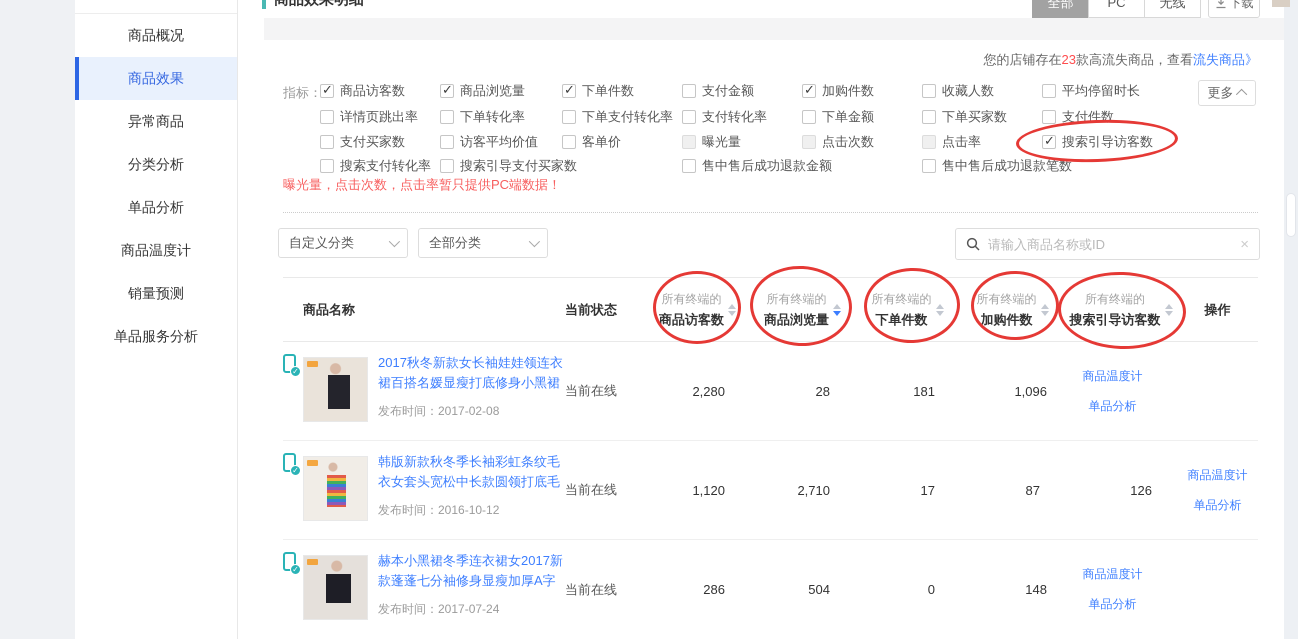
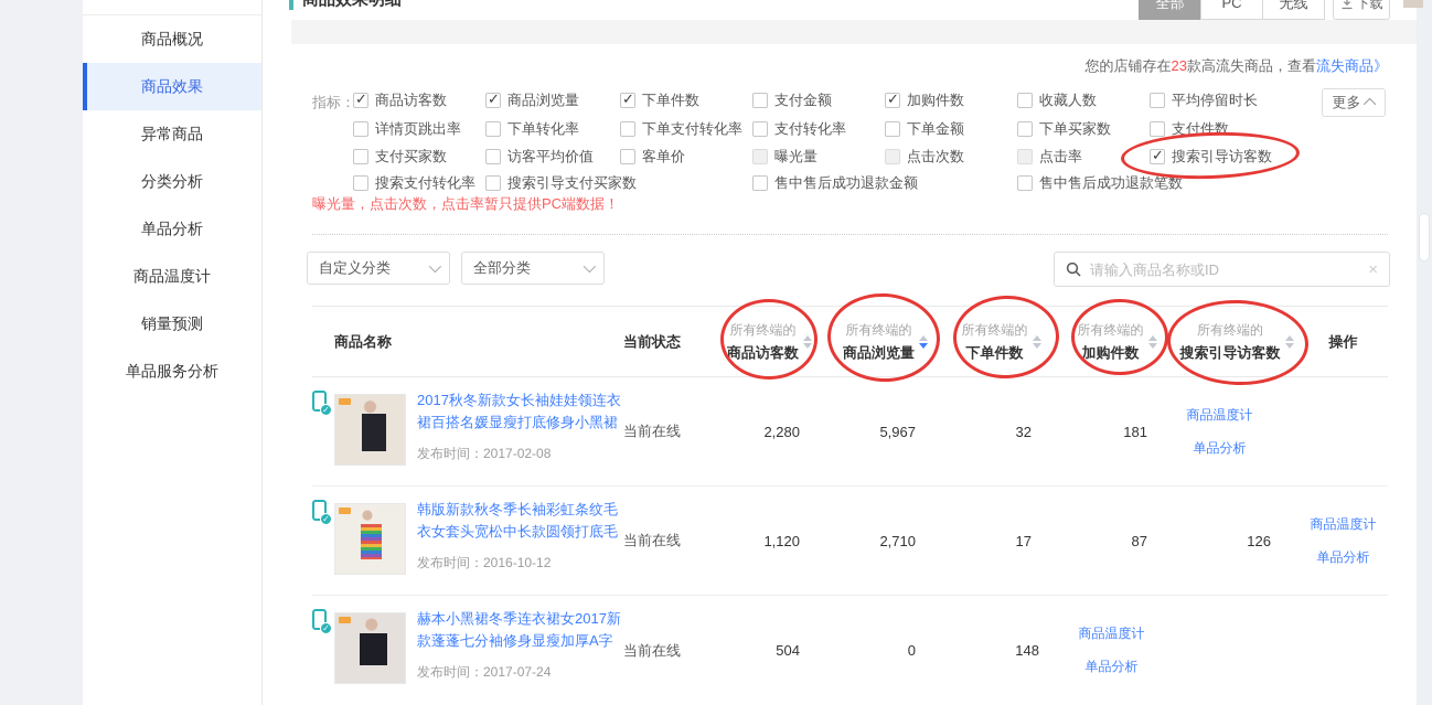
  商品概况
  商品效果
  异常商品
  分类分析
  单品分析
  商品温度计
  销量预测
  单品服务分析
  全部
  PC
  无线
  下载
  您的店铺存在23款高流失商品，查看流失商品》
  指标：
  商品访客数
  商品浏览量
  下单件数
  支付金额
  加购件数
  收藏人数
  平均停留时长
  详情页跳出率
  下单转化率
  下单支付转化率
  支付转化率
  下单金额
  下单买家数
  支付件数
  支付买家数
  访客平均价值
  客单价
  曝光量
  点击次数
  点击率
  搜索引导访客数
  搜索支付转化率
  搜索引导支付买家数
  售中售后成功退款金额
  售中售后成功退款笔数
  更多
  曝光量，点击次数，点击率暂只提供PC端数据！
  自定义分类
  全部分类
  请输入商品名称或ID
  ×
  商品名称
  当前状态
  所有终端的
  商品访客数
  所有终端的
  商品浏览量
  所有终端的
  下单件数
  所有终端的
  加购件数
  所有终端的
  搜索引导访客数
  操作
  ✓
  2017秋冬新款女长袖娃娃领连衣裙百搭名媛显瘦打底修身小黑裙
  发布时间：2017-02-08
  当前在线
  2,280
+ 5,967
- 28
+ 32
  181
- 1,096
  商品温度计
  单品分析
  ✓
  韩版新款秋冬季长袖彩虹条纹毛衣女套头宽松中长款圆领打底毛
  发布时间：2016-10-12
  当前在线
  1,120
  2,710
  17
  87
  126
  商品温度计
  单品分析
  ✓
  赫本小黑裙冬季连衣裙女2017新款蓬蓬七分袖修身显瘦加厚A字
  发布时间：2017-07-24
  当前在线
- 286
  504
  0
  148
  商品温度计
  单品分析
